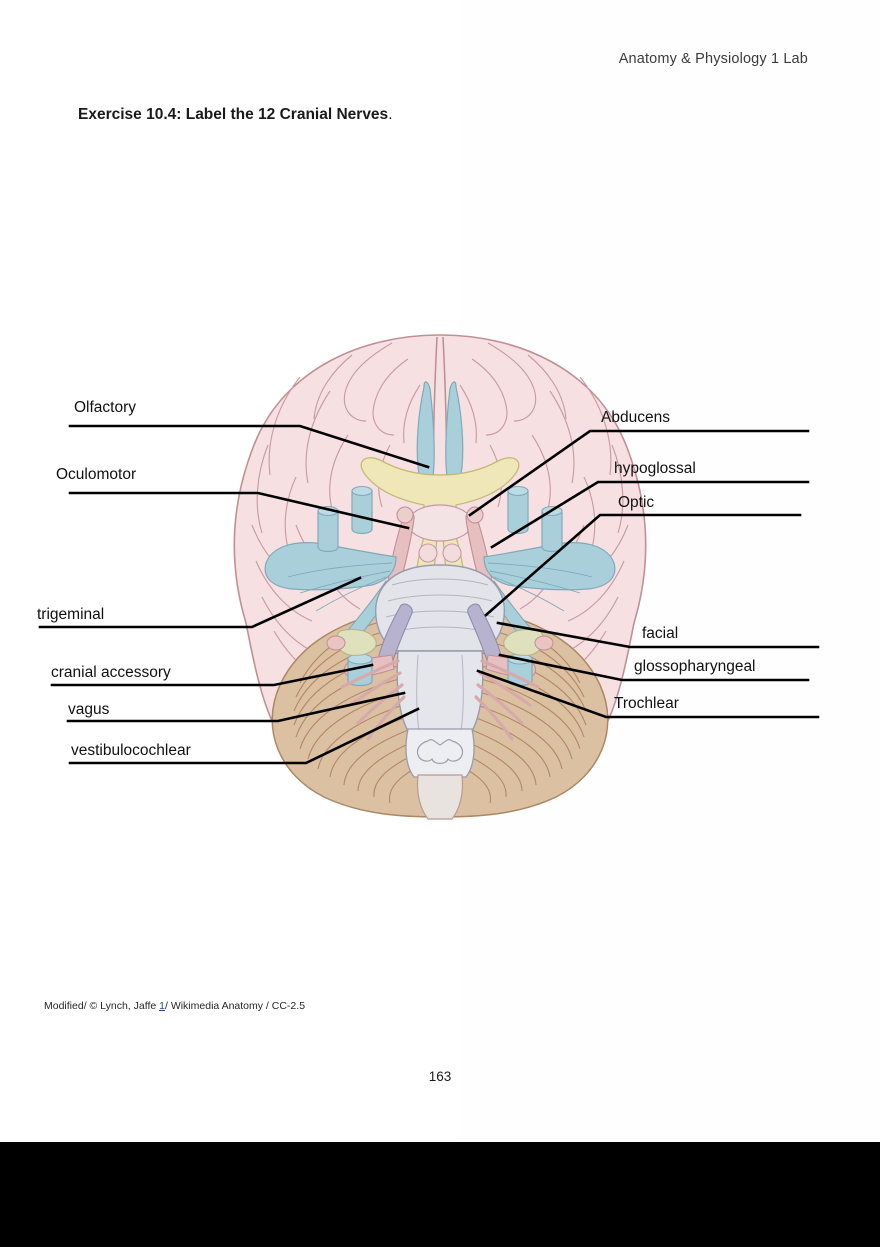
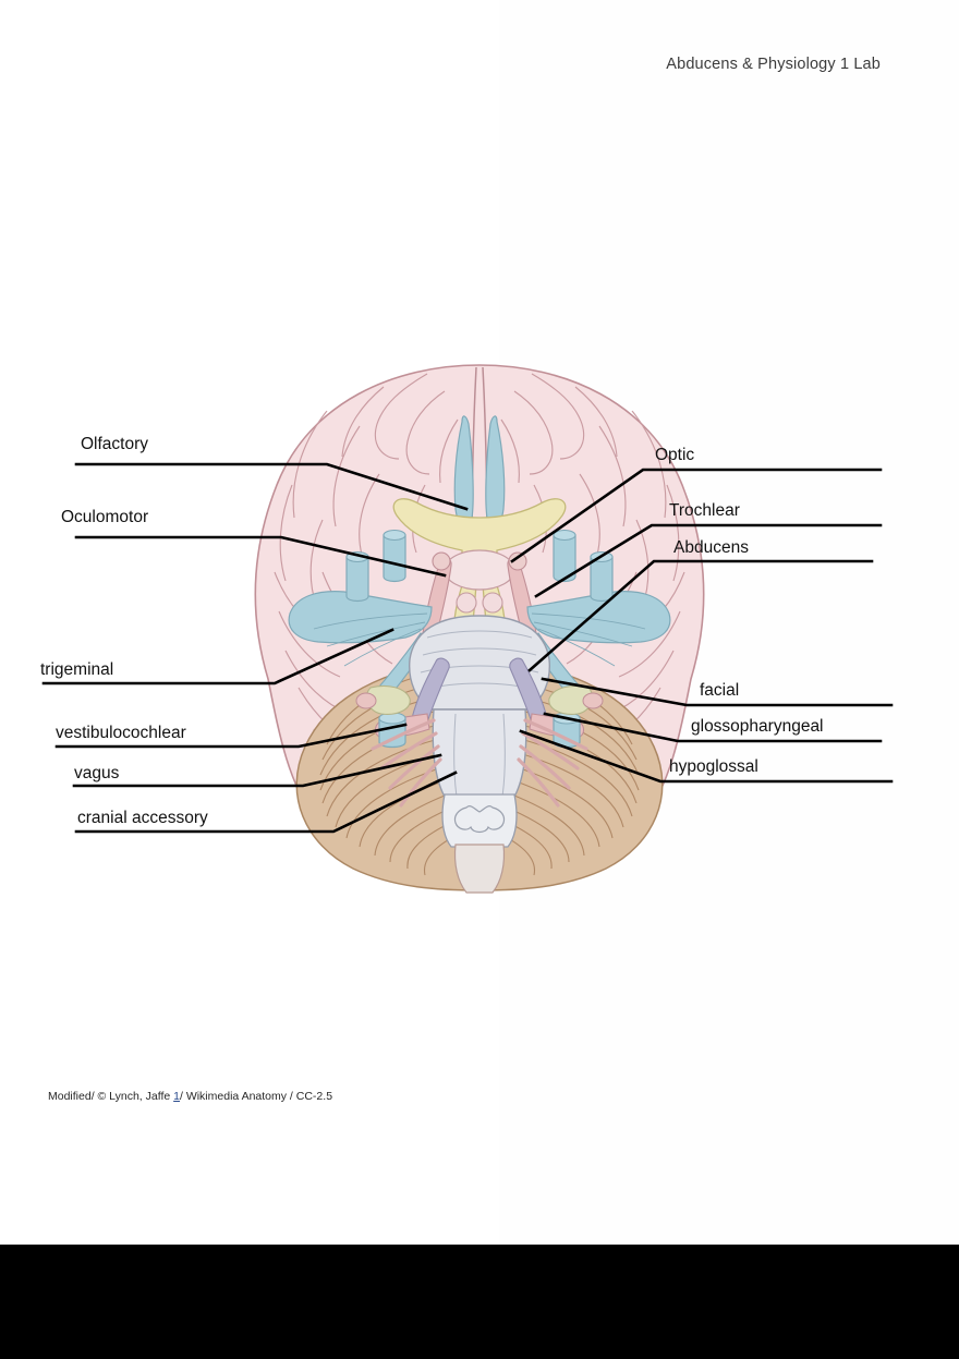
- Anatomy & Physiology 1 Lab
+ Abducens & Physiology 1 Lab
- Exercise 10.4: Label the 12 Cranial Nerves.
  Olfactory
  Oculomotor
  trigeminal
- cranial accessory
+ vestibulocochlear
  vagus
- vestibulocochlear
+ cranial accessory
- Abducens
+ Optic
- hypoglossal
+ Trochlear
- Optic
+ Abducens
  facial
  glossopharyngeal
- Trochlear
+ hypoglossal
  Modified/ © Lynch, Jaffe 1/ Wikimedia Anatomy / CC-2.5
- 163
